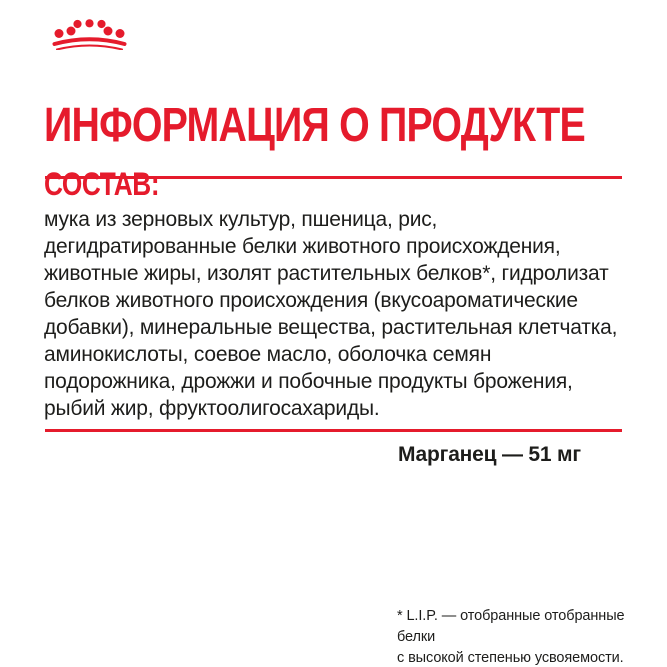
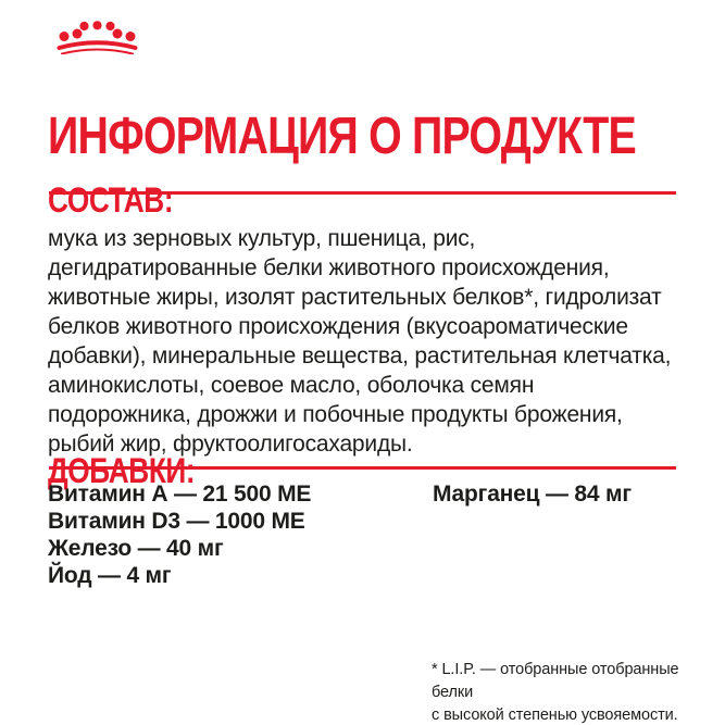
  ИНФОРМАЦИЯ О ПРОДУКТЕ
  СОСТАВ:
  мука из зерновых культур, пшеница, рис, дегидратированные белки животного происхождения, животные жиры, изолят растительных белков*, гидролизат белков животного происхождения (вкусоароматические добавки), минеральные вещества, растительная клетчатка, аминокислоты, соевое масло, оболочка семян подорожника, дрожжи и побочные продукты брожения, рыбий жир, фруктоолигосахариды.
+ ДОБАВКИ:
+ Витамин А — 21 500 МЕ
+ Витамин D3 — 1000 МЕ
+ Железо — 40 мг
+ Йод — 4 мг
- Марганец — 51 мг
+ Марганец — 84 мг
  * L.I.P. — отобранные отобранные белки
  с высокой степенью усвояемости.
